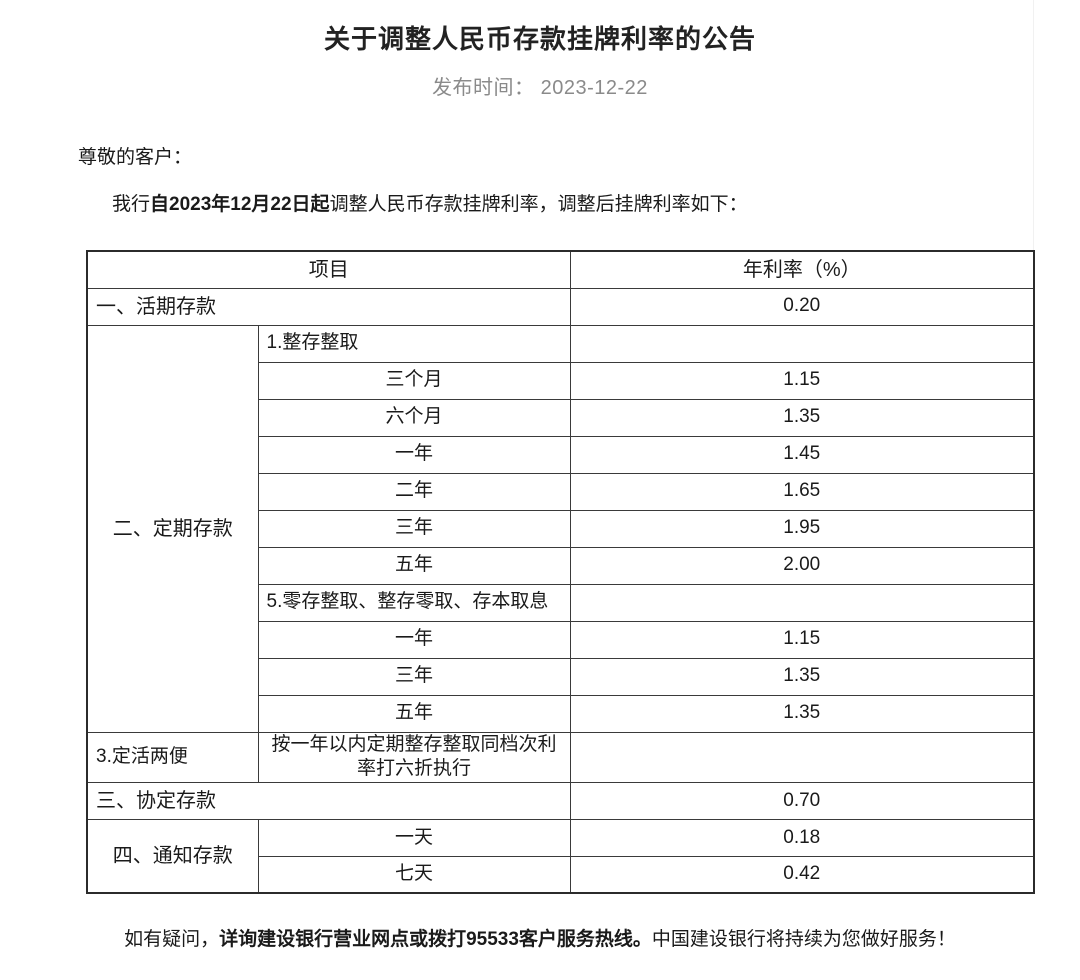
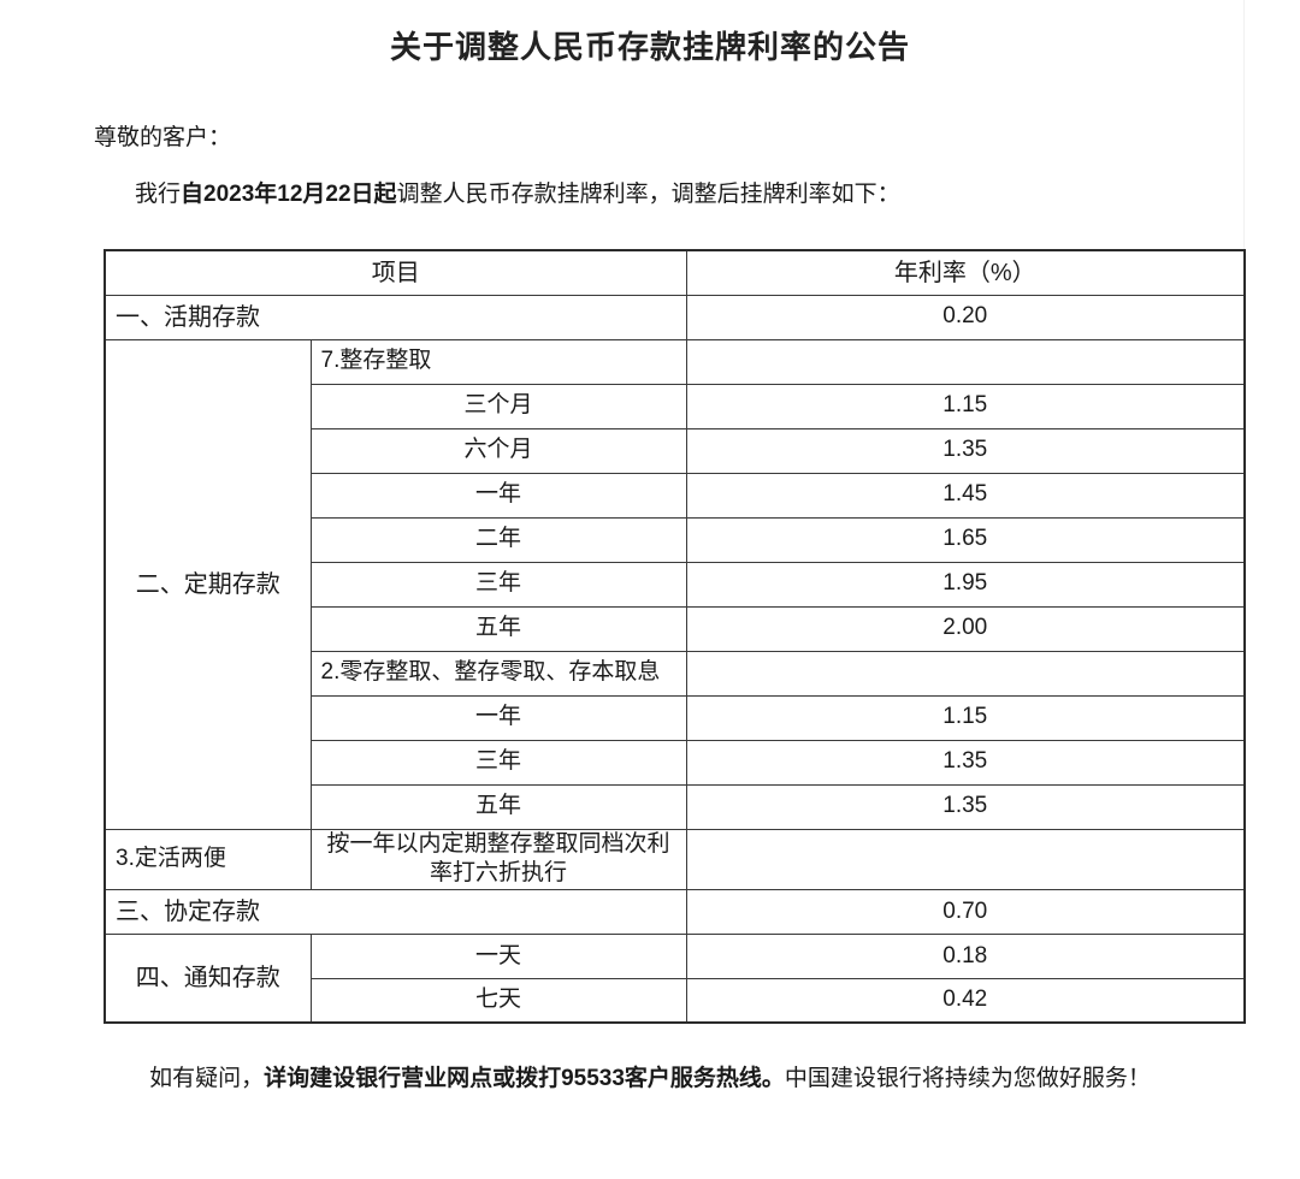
  关于调整人民币存款挂牌利率的公告
- 发布时间： 2023-12-22
  尊敬的客户：
  我行自2023年12月22日起调整人民币存款挂牌利率，调整后挂牌利率如下：
  项目	年利率（%）
  一、活期存款	0.20
- 二、定期存款	1.整存整取
+ 二、定期存款	7.整存整取
  三个月	1.15
  六个月	1.35
  一年	1.45
  二年	1.65
  三年	1.95
  五年	2.00
- 5.零存整取、整存零取、存本取息
+ 2.零存整取、整存零取、存本取息
  一年	1.15
  三年	1.35
  五年	1.35
  3.定活两便	按一年以内定期整存整取同档次利率打六折执行
  三、协定存款	0.70
  四、通知存款	一天	0.18
  七天	0.42
  如有疑问，详询建设银行营业网点或拨打95533客户服务热线。中国建设银行将持续为您做好服务！
